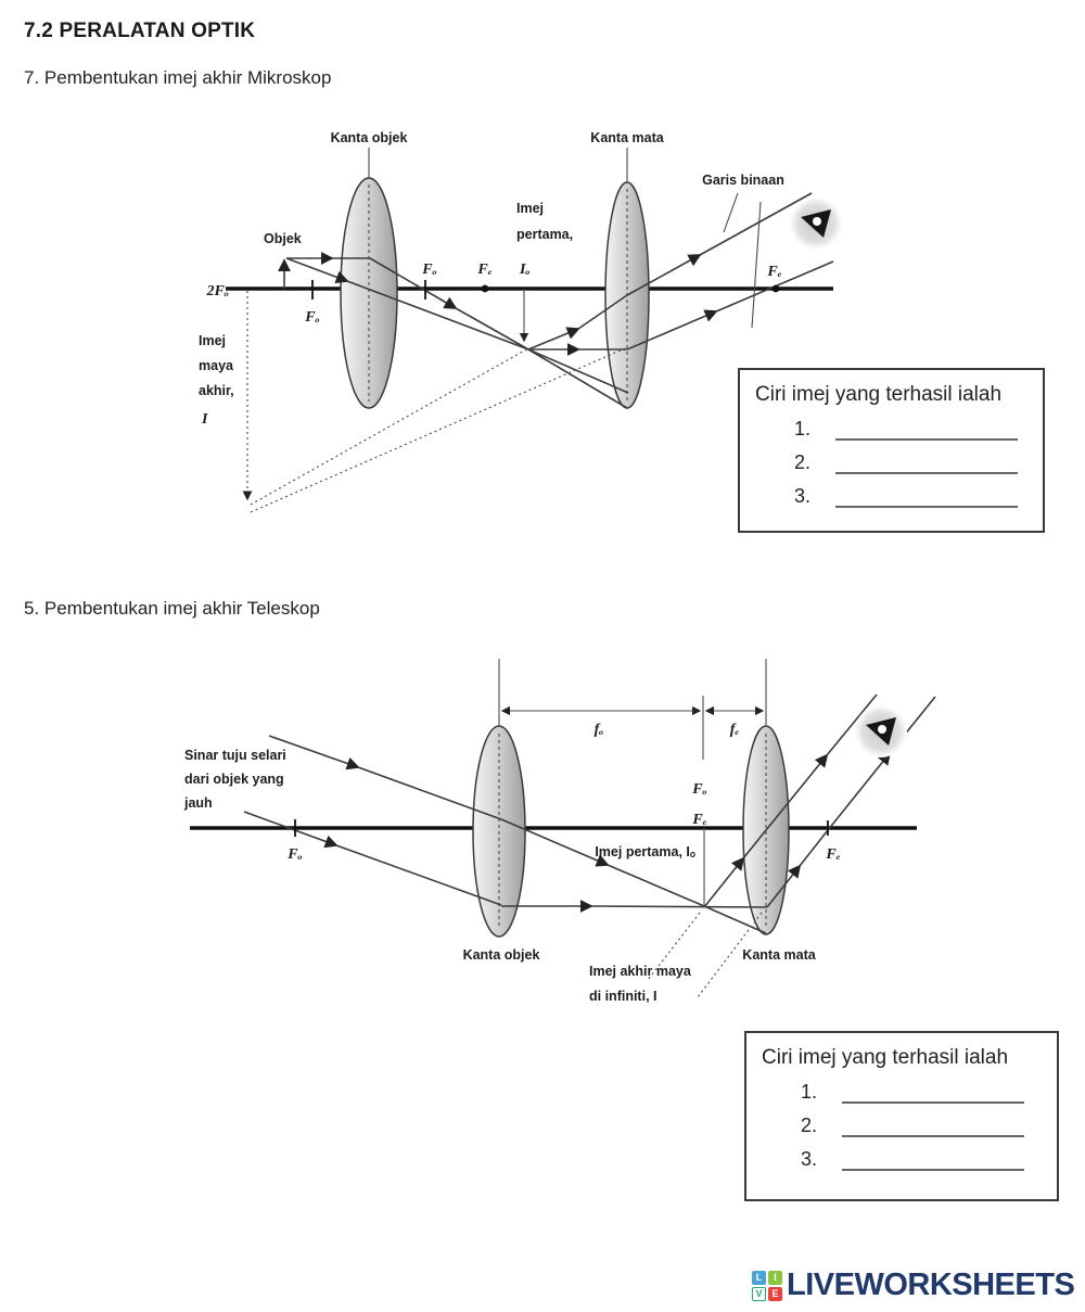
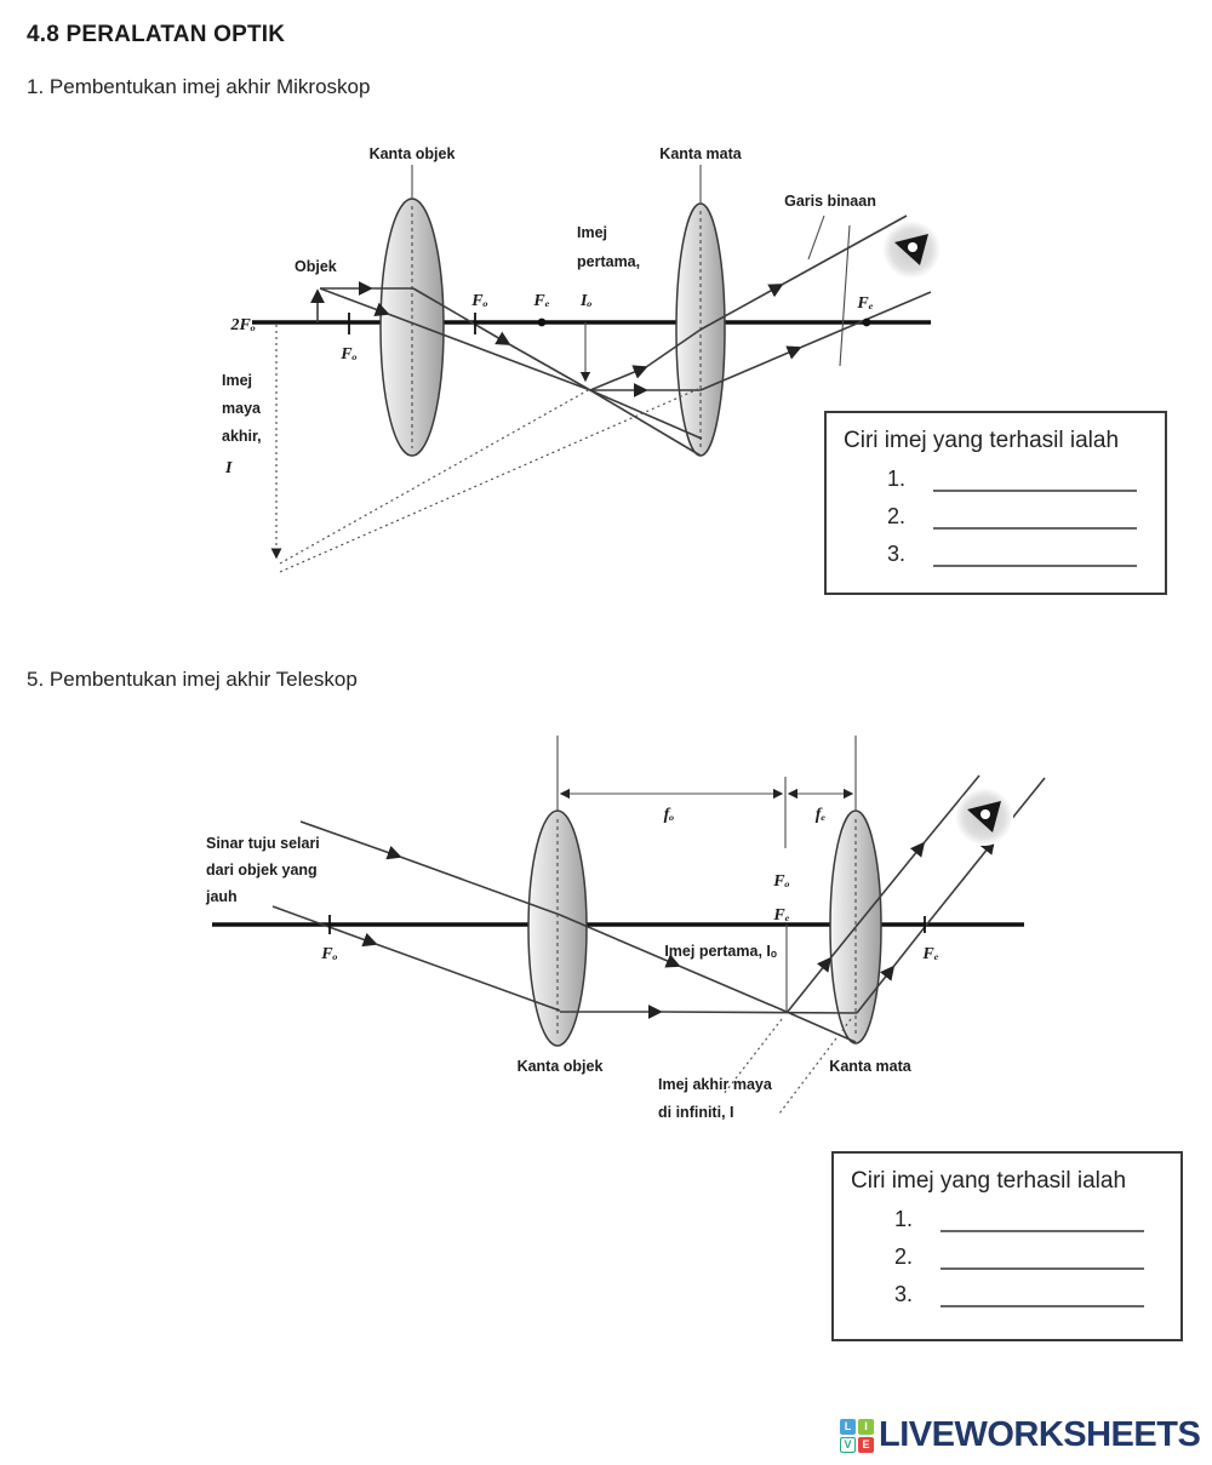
- 7.2 PERALATAN OPTIK
+ 4.8 PERALATAN OPTIK
- 7. Pembentukan imej akhir Mikroskop
+ 1. Pembentukan imej akhir Mikroskop
  Kanta objek
  Kanta mata
  Garis binaan
  Objek
  2Fₒ
  Fₒ
  Fₒ
  Fₑ
  Fₑ
  Imej
  pertama,
  Iₒ
  Imej
  maya
  akhir,
  I
  Ciri imej yang terhasil ialah
  1.
  2.
  3.
  5. Pembentukan imej akhir Teleskop
  Kanta objek
  Kanta mata
  fₒ
  fₑ
  Fₒ
  Fₑ
  Fₒ
  Fₑ
  Imej pertama, Iₒ
  Sinar tuju selari
  dari objek yang
  jauh
  Imej akhir maya
  di infiniti, I
  Ciri imej yang terhasil ialah
  1.
  2.
  3.
  L
  I
  V
  E
  LIVEWORKSHEETS
